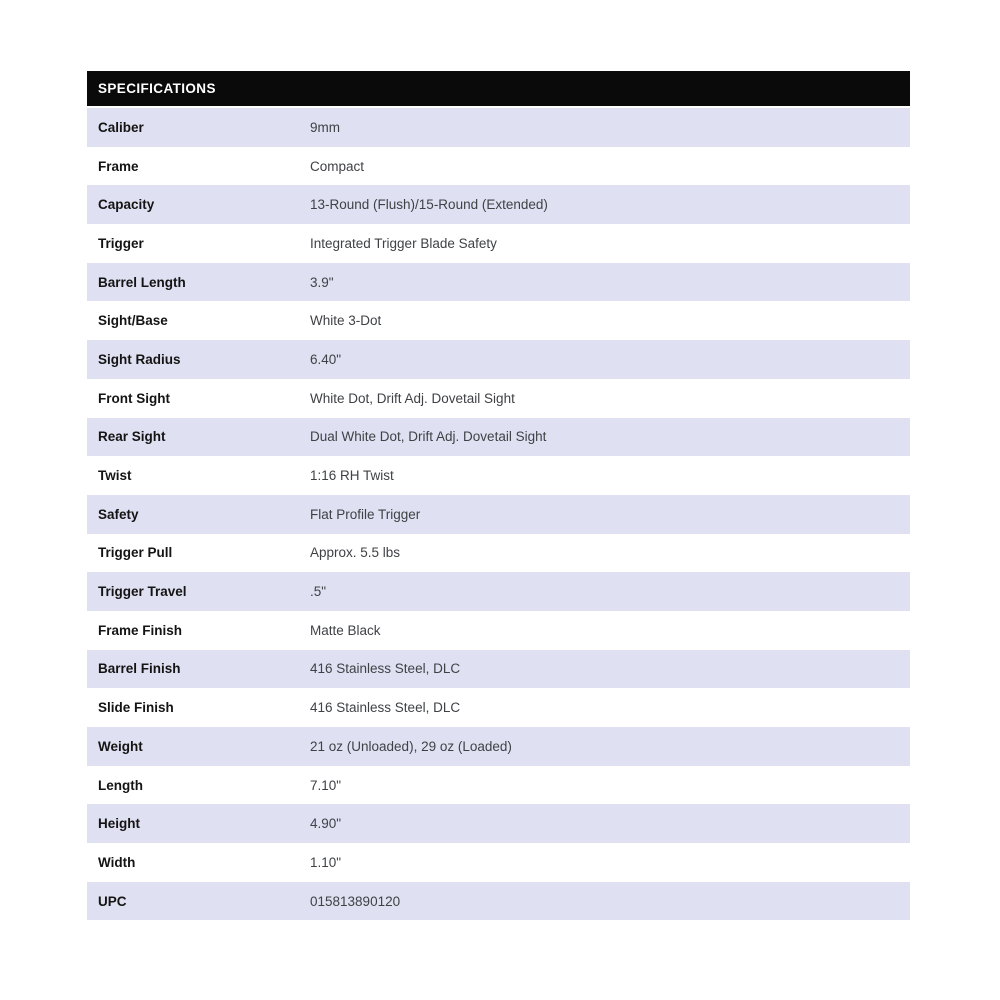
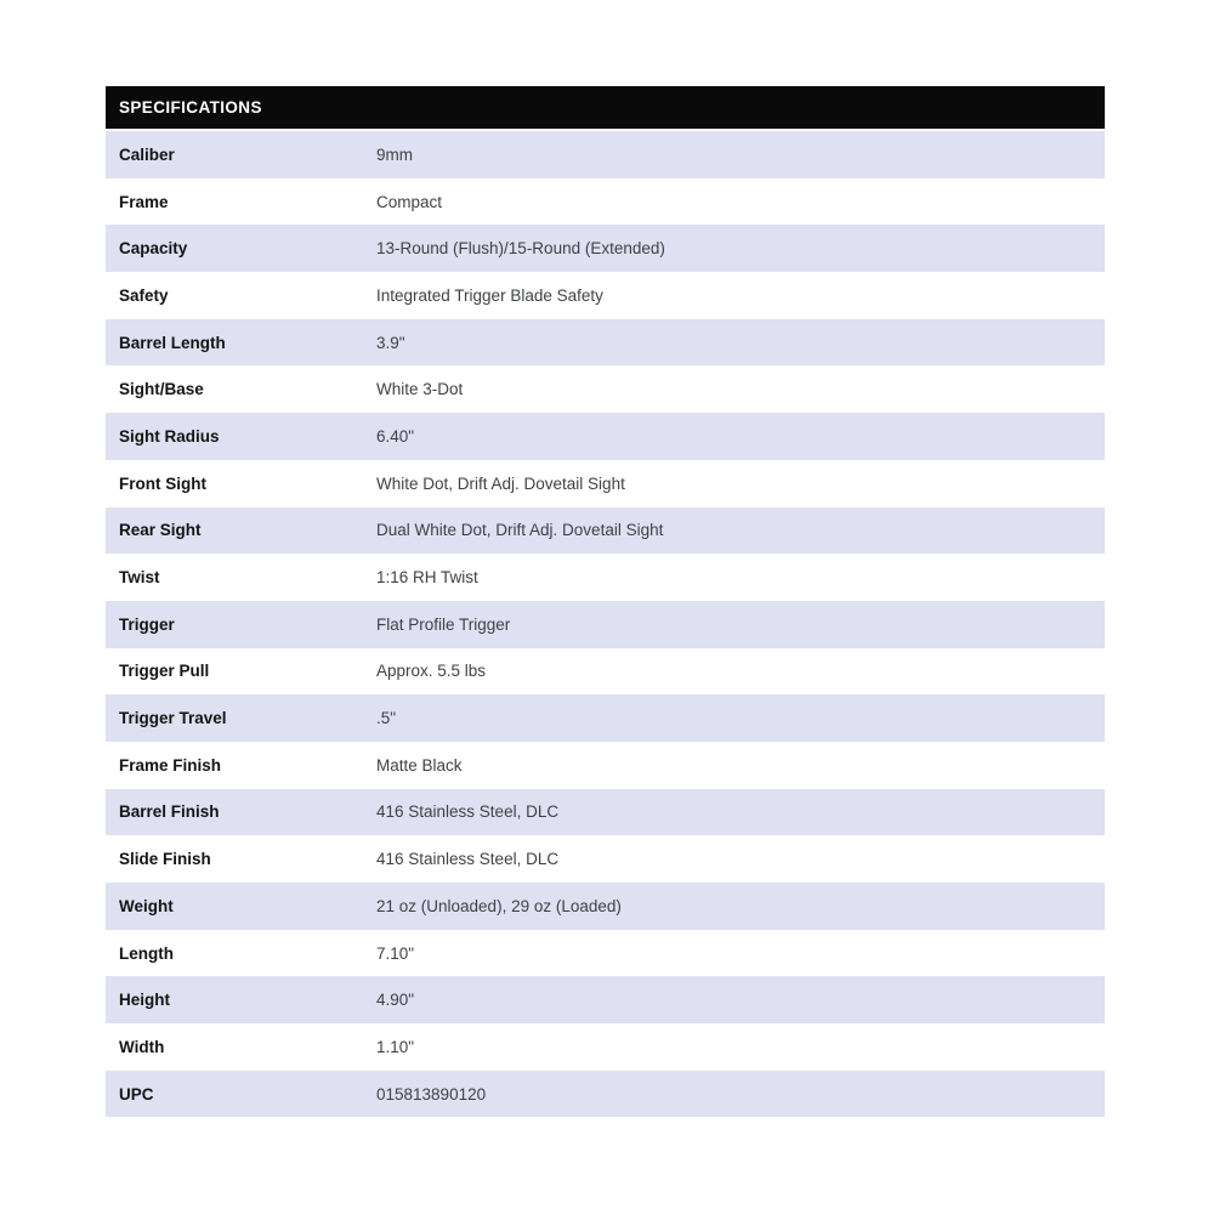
  SPECIFICATIONS
  Caliber
  9mm
  Frame
  Compact
  Capacity
  13-Round (Flush)/15-Round (Extended)
- Trigger
+ Safety
  Integrated Trigger Blade Safety
  Barrel Length
  3.9"
  Sight/Base
  White 3-Dot
  Sight Radius
  6.40"
  Front Sight
  White Dot, Drift Adj. Dovetail Sight
  Rear Sight
  Dual White Dot, Drift Adj. Dovetail Sight
  Twist
  1:16 RH Twist
- Safety
+ Trigger
  Flat Profile Trigger
  Trigger Pull
  Approx. 5.5 lbs
  Trigger Travel
  .5"
  Frame Finish
  Matte Black
  Barrel Finish
  416 Stainless Steel, DLC
  Slide Finish
  416 Stainless Steel, DLC
  Weight
  21 oz (Unloaded), 29 oz (Loaded)
  Length
  7.10"
  Height
  4.90"
  Width
  1.10"
  UPC
  015813890120
